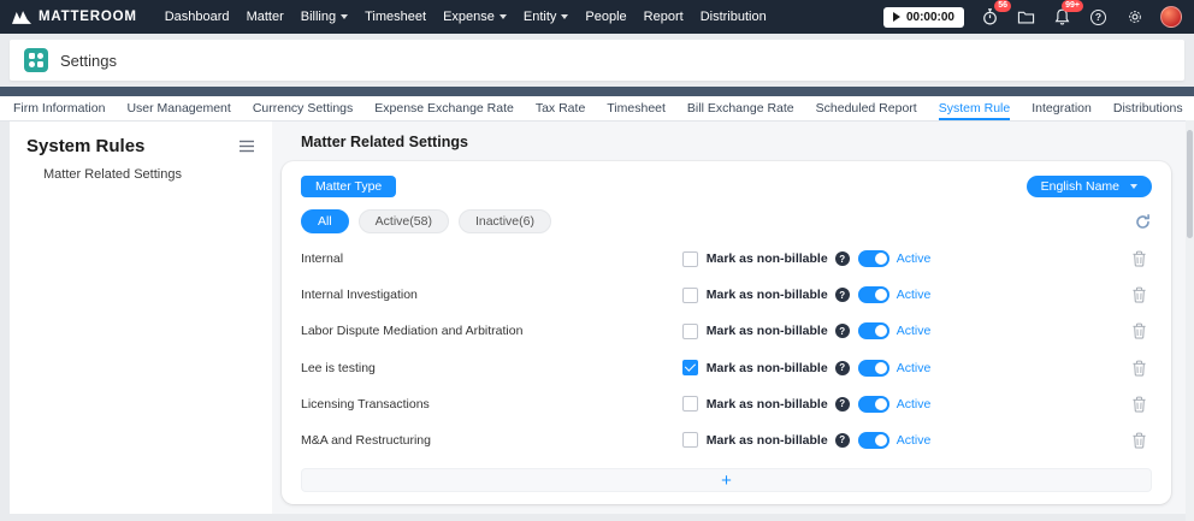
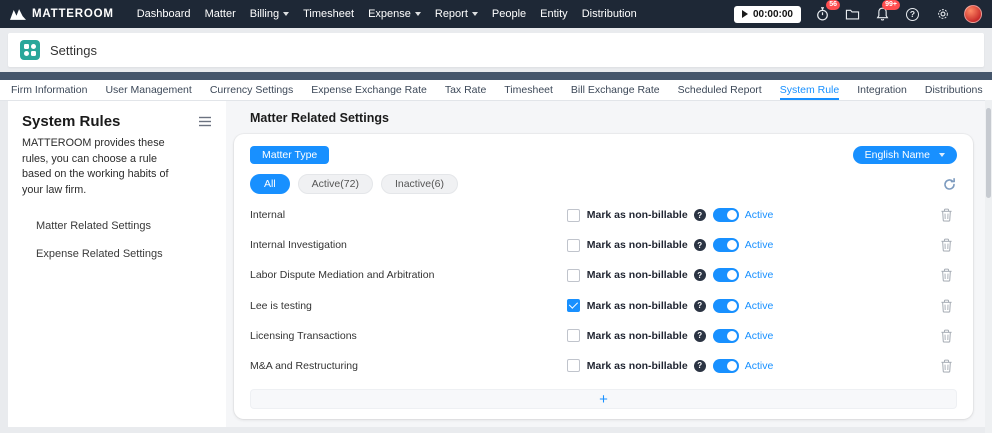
  MATTEROOM
  Dashboard
  Matter
  Billing
  Timesheet
  Expense
- Entity
+ Report
  People
- Report
+ Entity
  Distribution
  00:00:00
  ?
  Settings
  Firm Information
  User Management
  Currency Settings
  Expense Exchange Rate
  Tax Rate
  Timesheet
  Bill Exchange Rate
  Scheduled Report
  System Rule
  Integration
  Distributions
  System Rules
+ MATTEROOM provides these rules, you can choose a rule based on the working habits of your law firm.
  Matter Related Settings
+ Expense Related Settings
  Matter Related Settings
  Matter Type
  English Name
  All
- Active(58)
+ Active(72)
  Inactive(6)
  Internal
  Mark as non-billable
  ?
  Active
  Internal Investigation
  Mark as non-billable
  ?
  Active
  Labor Dispute Mediation and Arbitration
  Mark as non-billable
  ?
  Active
  Lee is testing
  Mark as non-billable
  ?
  Active
  Licensing Transactions
  Mark as non-billable
  ?
  Active
  M&A and Restructuring
  Mark as non-billable
  ?
  Active
  +
